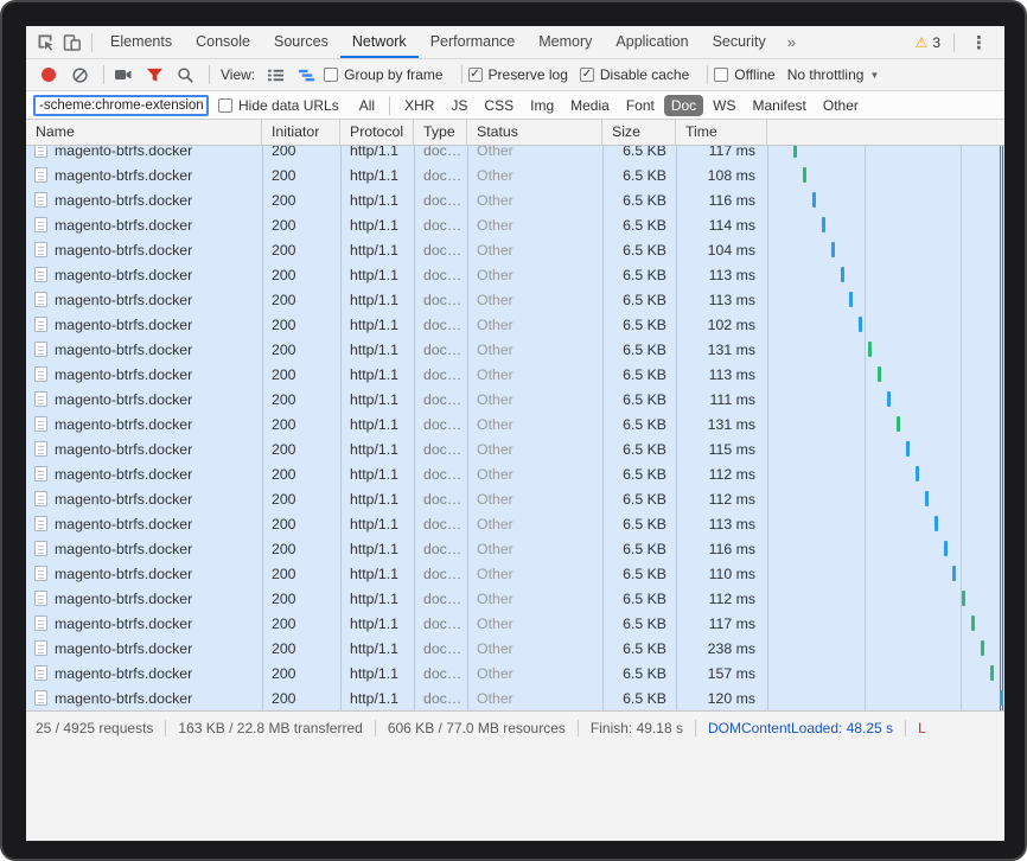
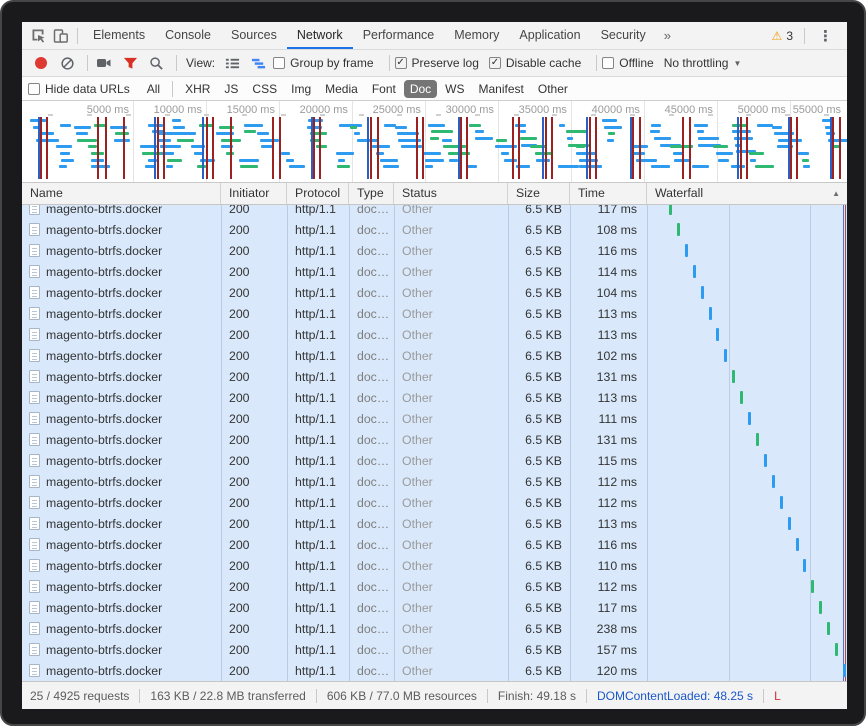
  Elements
  Console
  Sources
  Network
  Performance
  Memory
  Application
  Security
  »
  ⚠
  3
  ⋮
  View:
  Group by frame
  ✓
  Preserve log
  ✓
  Disable cache
  Offline
  No throttling
  ▼
- -scheme:chrome-extension
  Hide data URLs
  All
  XHR
  JS
  CSS
  Img
  Media
  Font
  Doc
  WS
  Manifest
  Other
+ 5000 ms
+ 10000 ms
+ 15000 ms
+ 20000 ms
+ 25000 ms
+ 30000 ms
+ 35000 ms
+ 40000 ms
+ 45000 ms
+ 50000 ms
+ 55000 ms
  Name
  Initiator
  Protocol
  Type
  Status
  Size
  Time
+ Waterfall
+ ▲
  magento-btrfs.docker
  200
  http/1.1
  doc…
  Other
  6.5 KB
  117 ms
  magento-btrfs.docker
  200
  http/1.1
  doc…
  Other
  6.5 KB
  108 ms
  magento-btrfs.docker
  200
  http/1.1
  doc…
  Other
  6.5 KB
  116 ms
  magento-btrfs.docker
  200
  http/1.1
  doc…
  Other
  6.5 KB
  114 ms
  magento-btrfs.docker
  200
  http/1.1
  doc…
  Other
  6.5 KB
  104 ms
  magento-btrfs.docker
  200
  http/1.1
  doc…
  Other
  6.5 KB
  113 ms
  magento-btrfs.docker
  200
  http/1.1
  doc…
  Other
  6.5 KB
  113 ms
  magento-btrfs.docker
  200
  http/1.1
  doc…
  Other
  6.5 KB
  102 ms
  magento-btrfs.docker
  200
  http/1.1
  doc…
  Other
  6.5 KB
  131 ms
  magento-btrfs.docker
  200
  http/1.1
  doc…
  Other
  6.5 KB
  113 ms
  magento-btrfs.docker
  200
  http/1.1
  doc…
  Other
  6.5 KB
  111 ms
  magento-btrfs.docker
  200
  http/1.1
  doc…
  Other
  6.5 KB
  131 ms
  magento-btrfs.docker
  200
  http/1.1
  doc…
  Other
  6.5 KB
  115 ms
  magento-btrfs.docker
  200
  http/1.1
  doc…
  Other
  6.5 KB
  112 ms
  magento-btrfs.docker
  200
  http/1.1
  doc…
  Other
  6.5 KB
  112 ms
  magento-btrfs.docker
  200
  http/1.1
  doc…
  Other
  6.5 KB
  113 ms
  magento-btrfs.docker
  200
  http/1.1
  doc…
  Other
  6.5 KB
  116 ms
  magento-btrfs.docker
  200
  http/1.1
  doc…
  Other
  6.5 KB
  110 ms
  magento-btrfs.docker
  200
  http/1.1
  doc…
  Other
  6.5 KB
  112 ms
  magento-btrfs.docker
  200
  http/1.1
  doc…
  Other
  6.5 KB
  117 ms
  magento-btrfs.docker
  200
  http/1.1
  doc…
  Other
  6.5 KB
  238 ms
  magento-btrfs.docker
  200
  http/1.1
  doc…
  Other
  6.5 KB
  157 ms
  magento-btrfs.docker
  200
  http/1.1
  doc…
  Other
  6.5 KB
  120 ms
  25 / 4925 requests
  163 KB / 22.8 MB transferred
  606 KB / 77.0 MB resources
  Finish: 49.18 s
  DOMContentLoaded: 48.25 s
  L
